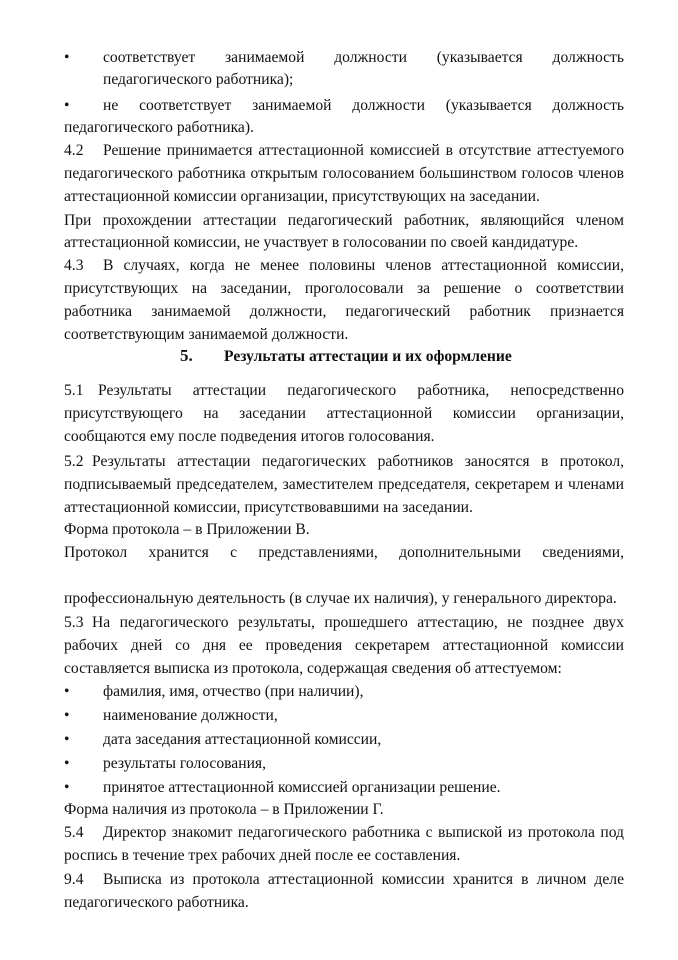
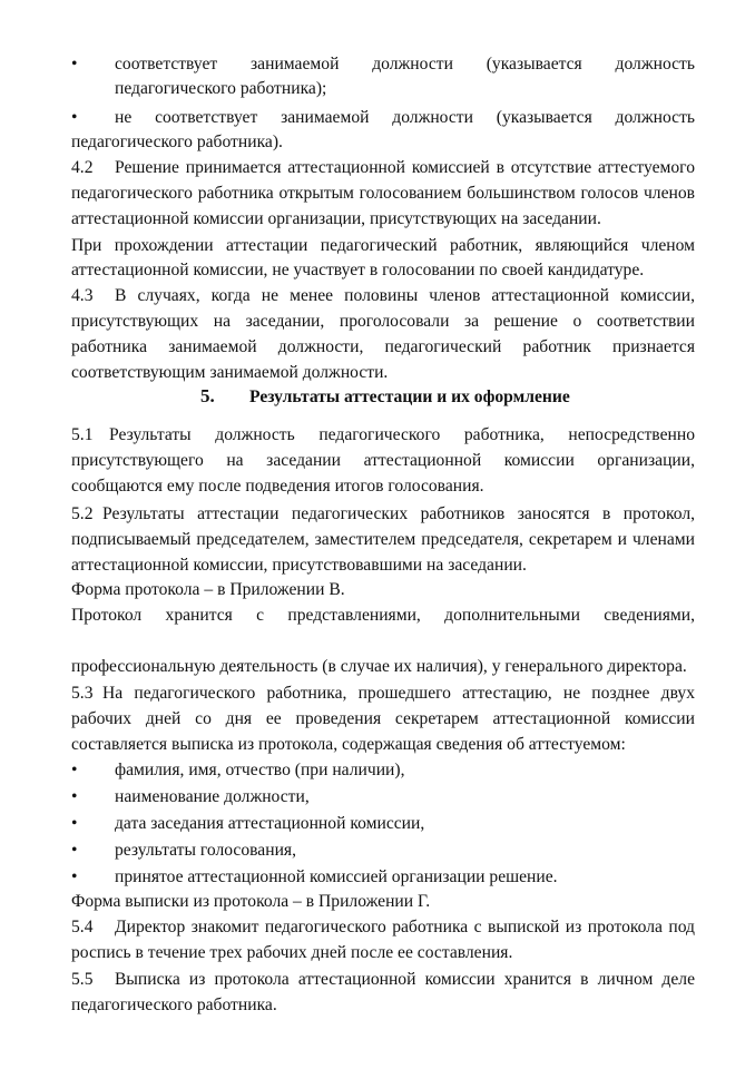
  •
  соответствует занимаемой должности (указывается должность
  педагогического работника);
  •
  не соответствует занимаемой должности (указывается должность
  педагогического работника).
  4.2
  Решение принимается аттестационной комиссией в отсутствие аттестуемого
  педагогического работника открытым голосованием большинством голосов членов
  аттестационной комиссии организации, присутствующих на заседании.
  При прохождении аттестации педагогический работник, являющийся членом
  аттестационной комиссии, не участвует в голосовании по своей кандидатуре.
  4.3
  В случаях, когда не менее половины членов аттестационной комиссии,
  присутствующих на заседании, проголосовали за решение о соответствии
  работника занимаемой должности, педагогический работник признается
  соответствующим занимаемой должности.
  5. Результаты аттестации и их оформление
  5.1
- Результаты аттестации педагогического работника, непосредственно
+ Результаты должность педагогического работника, непосредственно
  присутствующего на заседании аттестационной комиссии организации,
  сообщаются ему после подведения итогов голосования.
  5.2
  Результаты аттестации педагогических работников заносятся в протокол,
  подписываемый председателем, заместителем председателя, секретарем и членами
  аттестационной комиссии, присутствовавшими на заседании.
  Форма протокола – в Приложении В.
  Протокол хранится с представлениями, дополнительными сведениями,
  профессиональную деятельность (в случае их наличия), у генерального директора.
  5.3
- На педагогического результаты, прошедшего аттестацию, не позднее двух
+ На педагогического работника, прошедшего аттестацию, не позднее двух
  рабочих дней со дня ее проведения секретарем аттестационной комиссии
  составляется выписка из протокола, содержащая сведения об аттестуемом:
  •
  фамилия, имя, отчество (при наличии),
  •
  наименование должности,
  •
  дата заседания аттестационной комиссии,
  •
  результаты голосования,
  •
  принятое аттестационной комиссией организации решение.
- Форма наличия из протокола – в Приложении Г.
+ Форма выписки из протокола – в Приложении Г.
  5.4
  Директор знакомит педагогического работника с выпиской из протокола под
  роспись в течение трех рабочих дней после ее составления.
- 9.4
+ 5.5
  Выписка из протокола аттестационной комиссии хранится в личном деле
  педагогического работника.
